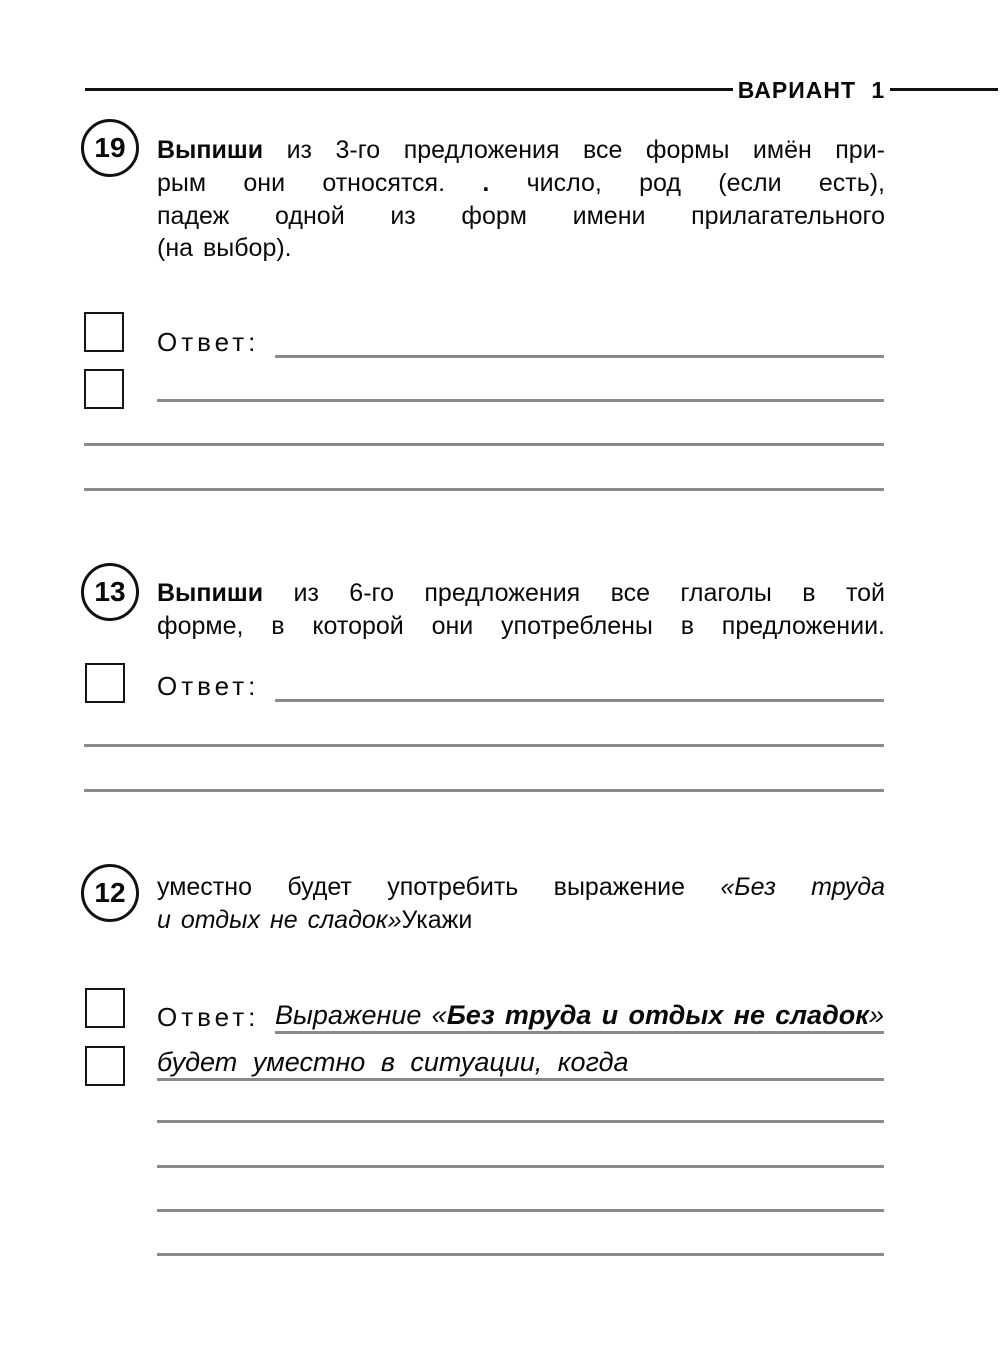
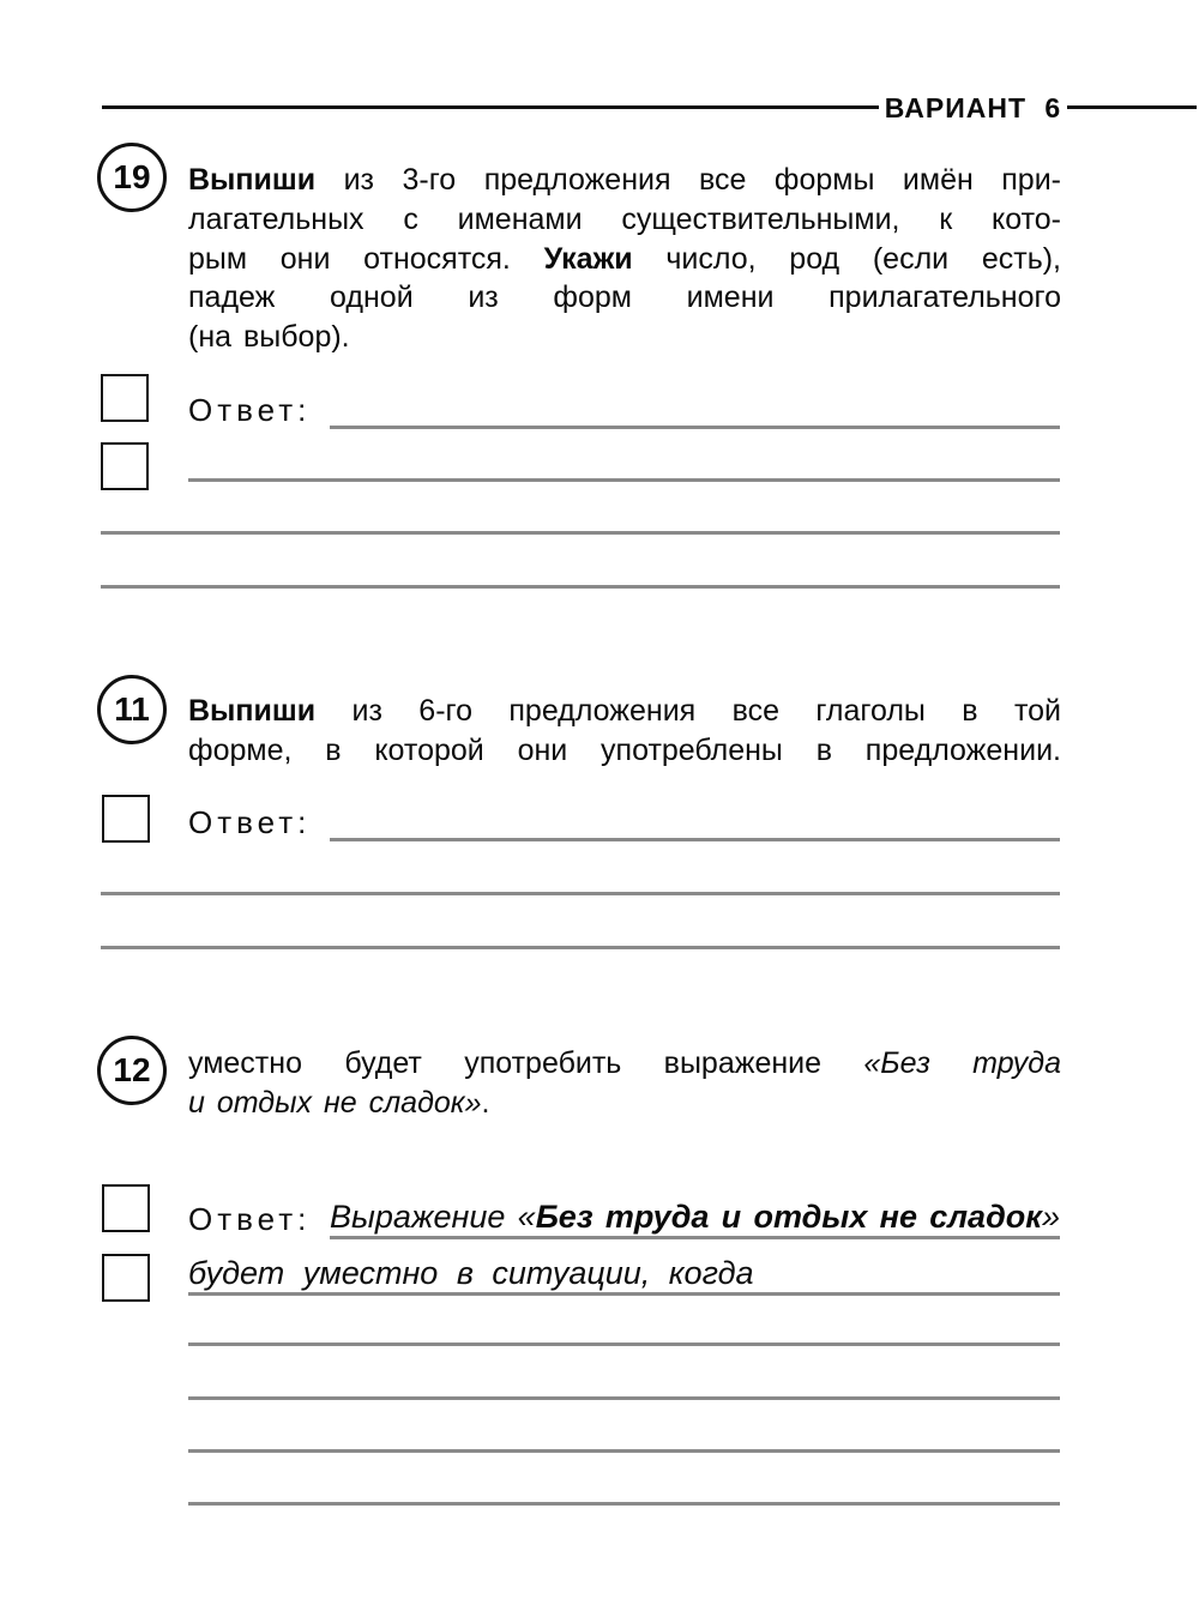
- ВАРИАНТ 1
+ ВАРИАНТ 6
  19
  Выпиши из 3-го предложения все формы имён при-
+ лагательных с именами существительными, к кото-
- рым они относятся. . число, род (если есть),
+ рым они относятся. Укажи число, род (если есть),
  падеж одной из форм имени прилагательного
  (на выбор).
  Ответ:
- 13
+ 11
  Выпиши из 6-го предложения все глаголы в той
  форме, в которой они употреблены в предложении.
  Ответ:
  12
  уместно будет употребить выражение «Без труда
- и отдых не сладок»Укажи
+ и отдых не сладок».
  Ответ:
  Выражение «Без труда и отдых не сладок»
  будет уместно в ситуации, когда
